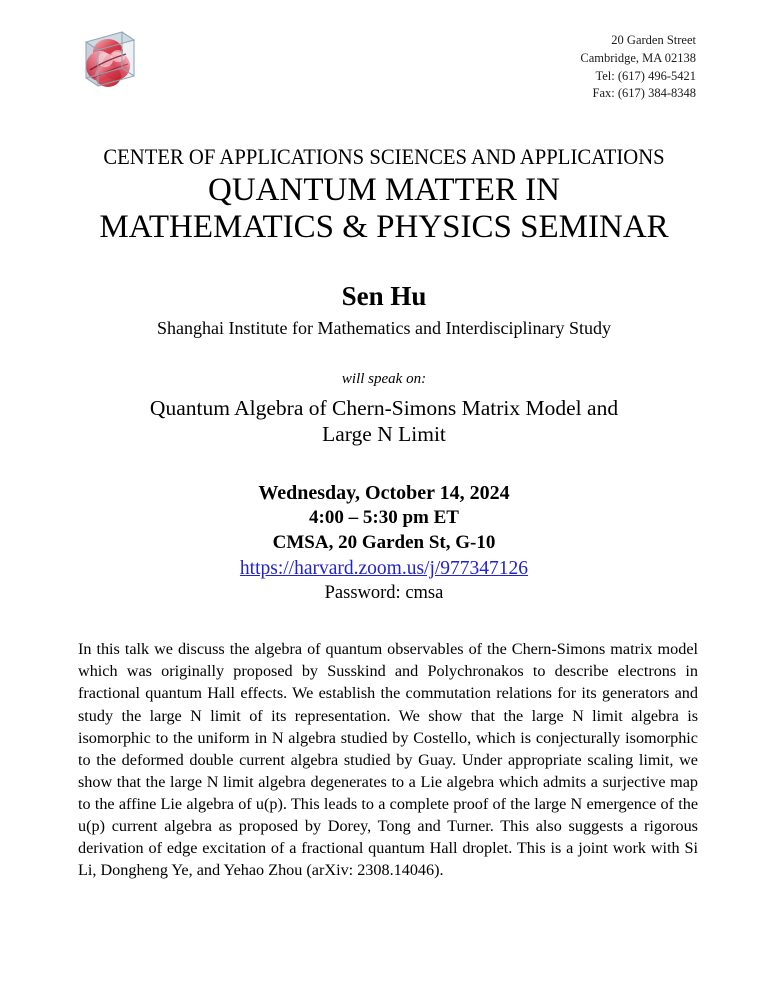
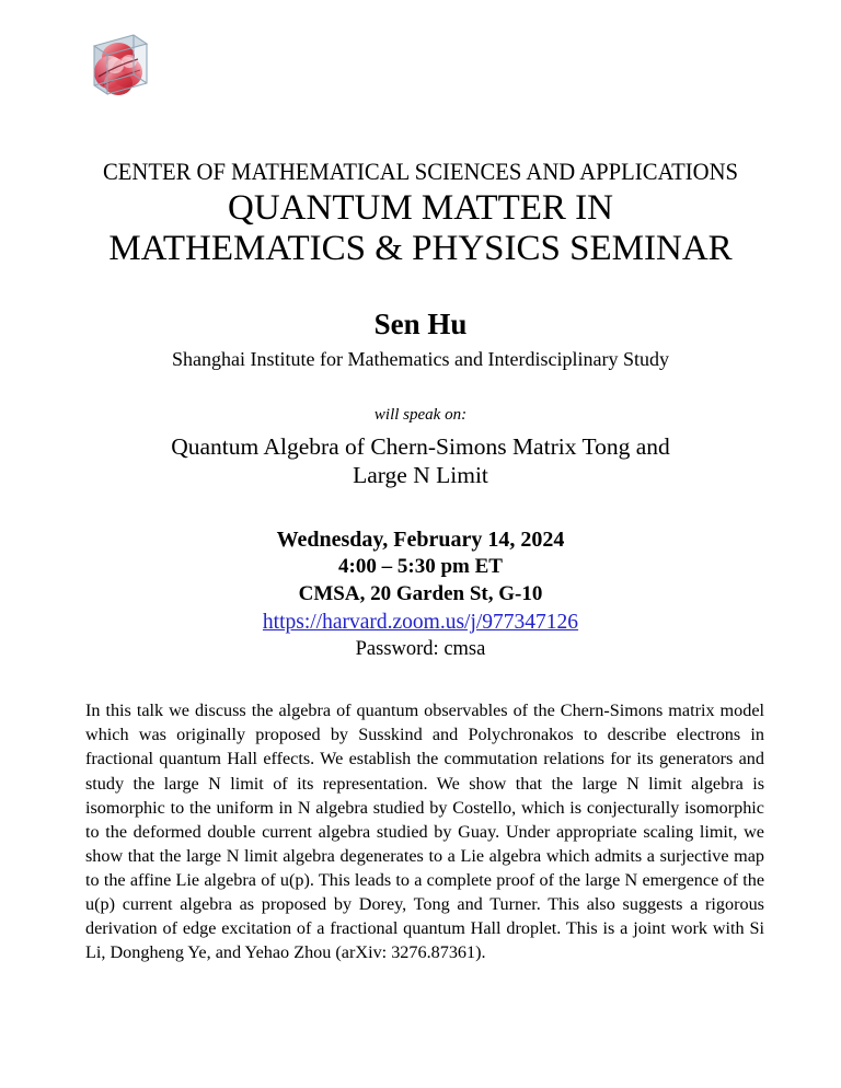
- 20 Garden Street
- Cambridge, MA 02138
- Tel: (617) 496-5421
- Fax: (617) 384-8348
- CENTER OF APPLICATIONS SCIENCES AND APPLICATIONS
+ CENTER OF MATHEMATICAL SCIENCES AND APPLICATIONS
  QUANTUM MATTER IN
  MATHEMATICS & PHYSICS SEMINAR
  Sen Hu
  Shanghai Institute for Mathematics and Interdisciplinary Study
  will speak on:
- Quantum Algebra of Chern-Simons Matrix Model and
+ Quantum Algebra of Chern-Simons Matrix Tong and
  Large N Limit
- Wednesday, October 14, 2024
+ Wednesday, February 14, 2024
  4:00 – 5:30 pm ET
  CMSA, 20 Garden St, G-10
  https://harvard.zoom.us/j/977347126
  Password: cmsa
- In this talk we discuss the algebra of quantum observables of the Chern-Simons matrix model which was originally proposed by Susskind and Polychronakos to describe electrons in fractional quantum Hall effects. We establish the commutation relations for its generators and study the large N limit of its representation. We show that the large N limit algebra is isomorphic to the uniform in N algebra studied by Costello, which is conjecturally isomorphic to the deformed double current algebra studied by Guay. Under appropriate scaling limit, we show that the large N limit algebra degenerates to a Lie algebra which admits a surjective map to the affine Lie algebra of u(p). This leads to a complete proof of the large N emergence of the u(p) current algebra as proposed by Dorey, Tong and Turner. This also suggests a rigorous derivation of edge excitation of a fractional quantum Hall droplet. This is a joint work with Si Li, Dongheng Ye, and Yehao Zhou (arXiv: 2308.14046).
+ In this talk we discuss the algebra of quantum observables of the Chern-Simons matrix model which was originally proposed by Susskind and Polychronakos to describe electrons in fractional quantum Hall effects. We establish the commutation relations for its generators and study the large N limit of its representation. We show that the large N limit algebra is isomorphic to the uniform in N algebra studied by Costello, which is conjecturally isomorphic to the deformed double current algebra studied by Guay. Under appropriate scaling limit, we show that the large N limit algebra degenerates to a Lie algebra which admits a surjective map to the affine Lie algebra of u(p). This leads to a complete proof of the large N emergence of the u(p) current algebra as proposed by Dorey, Tong and Turner. This also suggests a rigorous derivation of edge excitation of a fractional quantum Hall droplet. This is a joint work with Si Li, Dongheng Ye, and Yehao Zhou (arXiv: 3276.87361).
